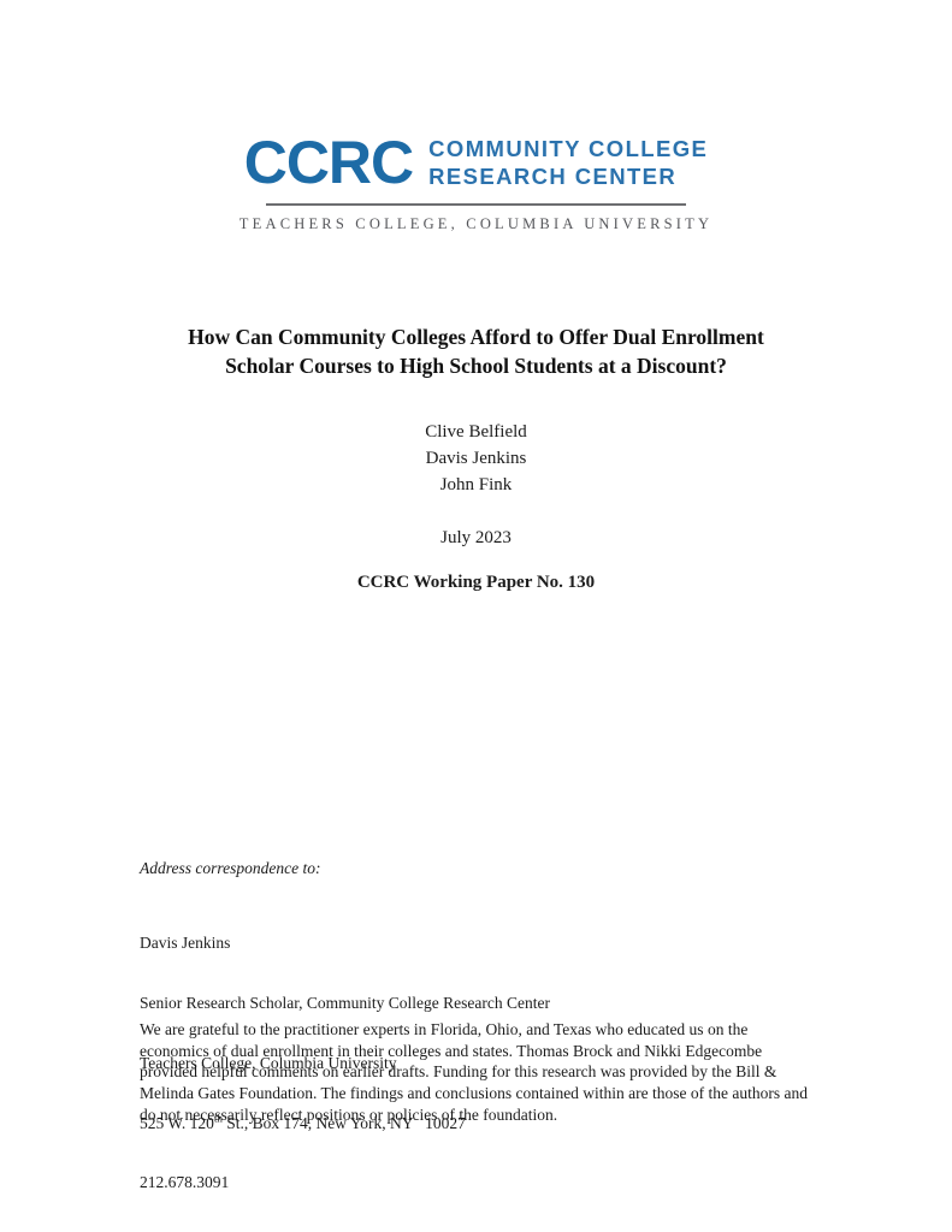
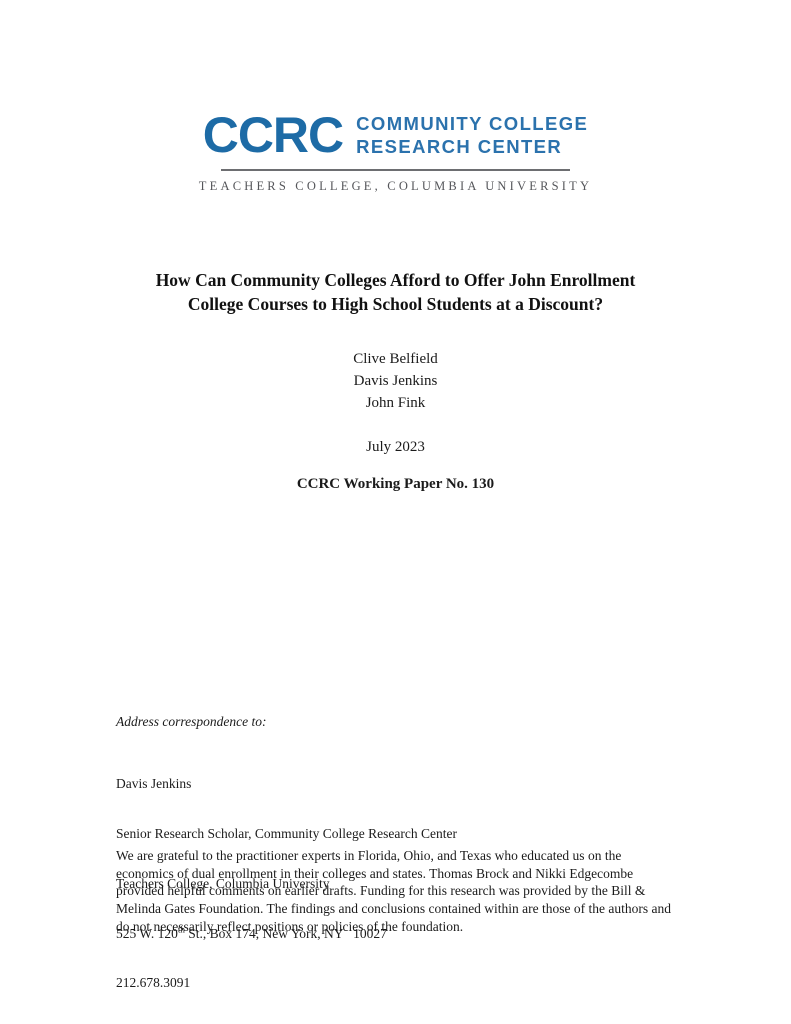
  CCRC
  COMMUNITY COLLEGE
  RESEARCH CENTER
  TEACHERS COLLEGE, COLUMBIA UNIVERSITY
- How Can Community Colleges Afford to Offer Dual Enrollment
+ How Can Community Colleges Afford to Offer John Enrollment
- Scholar Courses to High School Students at a Discount?
+ College Courses to High School Students at a Discount?
  Clive Belfield
  Davis Jenkins
  John Fink
  July 2023
  CCRC Working Paper No. 130
  Address correspondence to:
  Davis Jenkins
  Senior Research Scholar, Community College Research Center
  Teachers College, Columbia University
  525 W. 120th St., Box 174, New York, NY 10027
  212.678.3091
  We are grateful to the practitioner experts in Florida, Ohio, and Texas who educated us on the economics of dual enrollment in their colleges and states. Thomas Brock and Nikki Edgecombe provided helpful comments on earlier drafts. Funding for this research was provided by the Bill & Melinda Gates Foundation. The findings and conclusions contained within are those of the authors and do not necessarily reflect positions or policies of the foundation.
